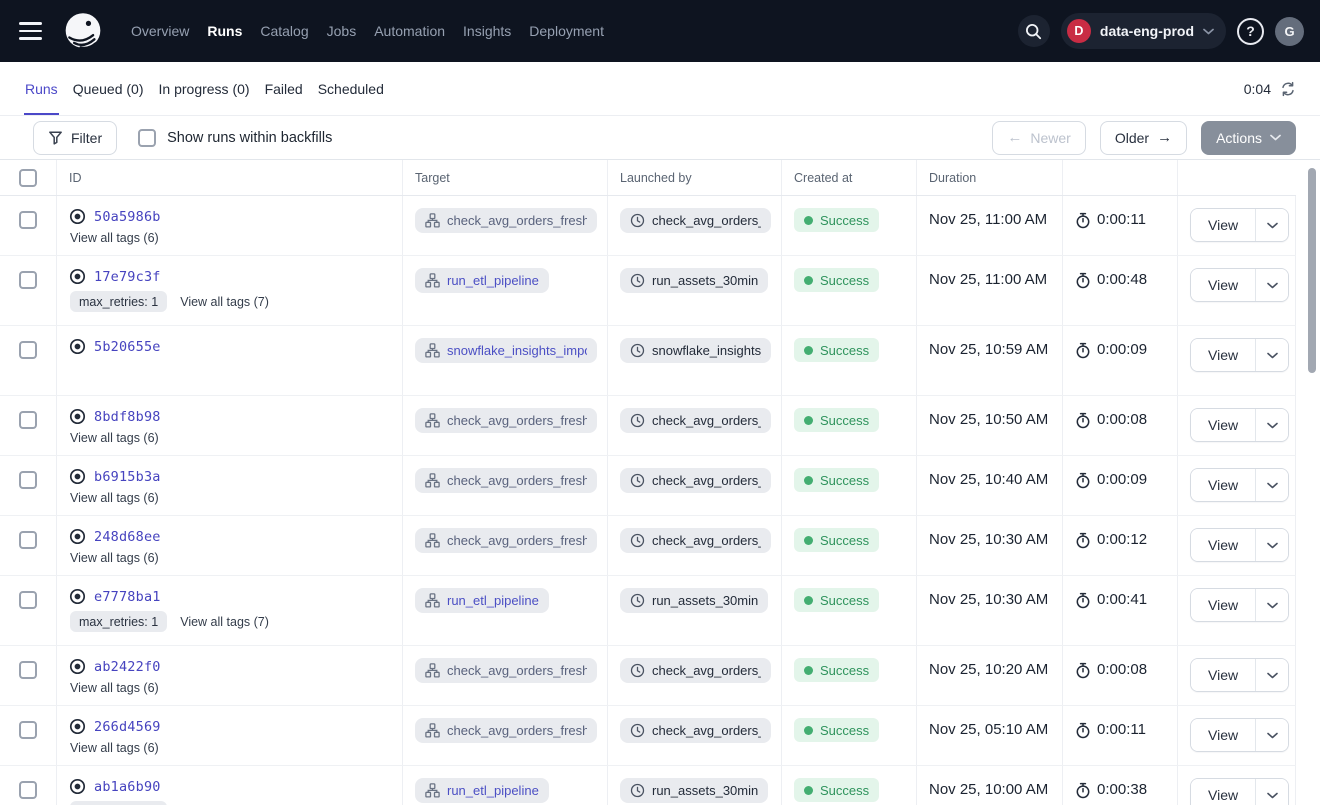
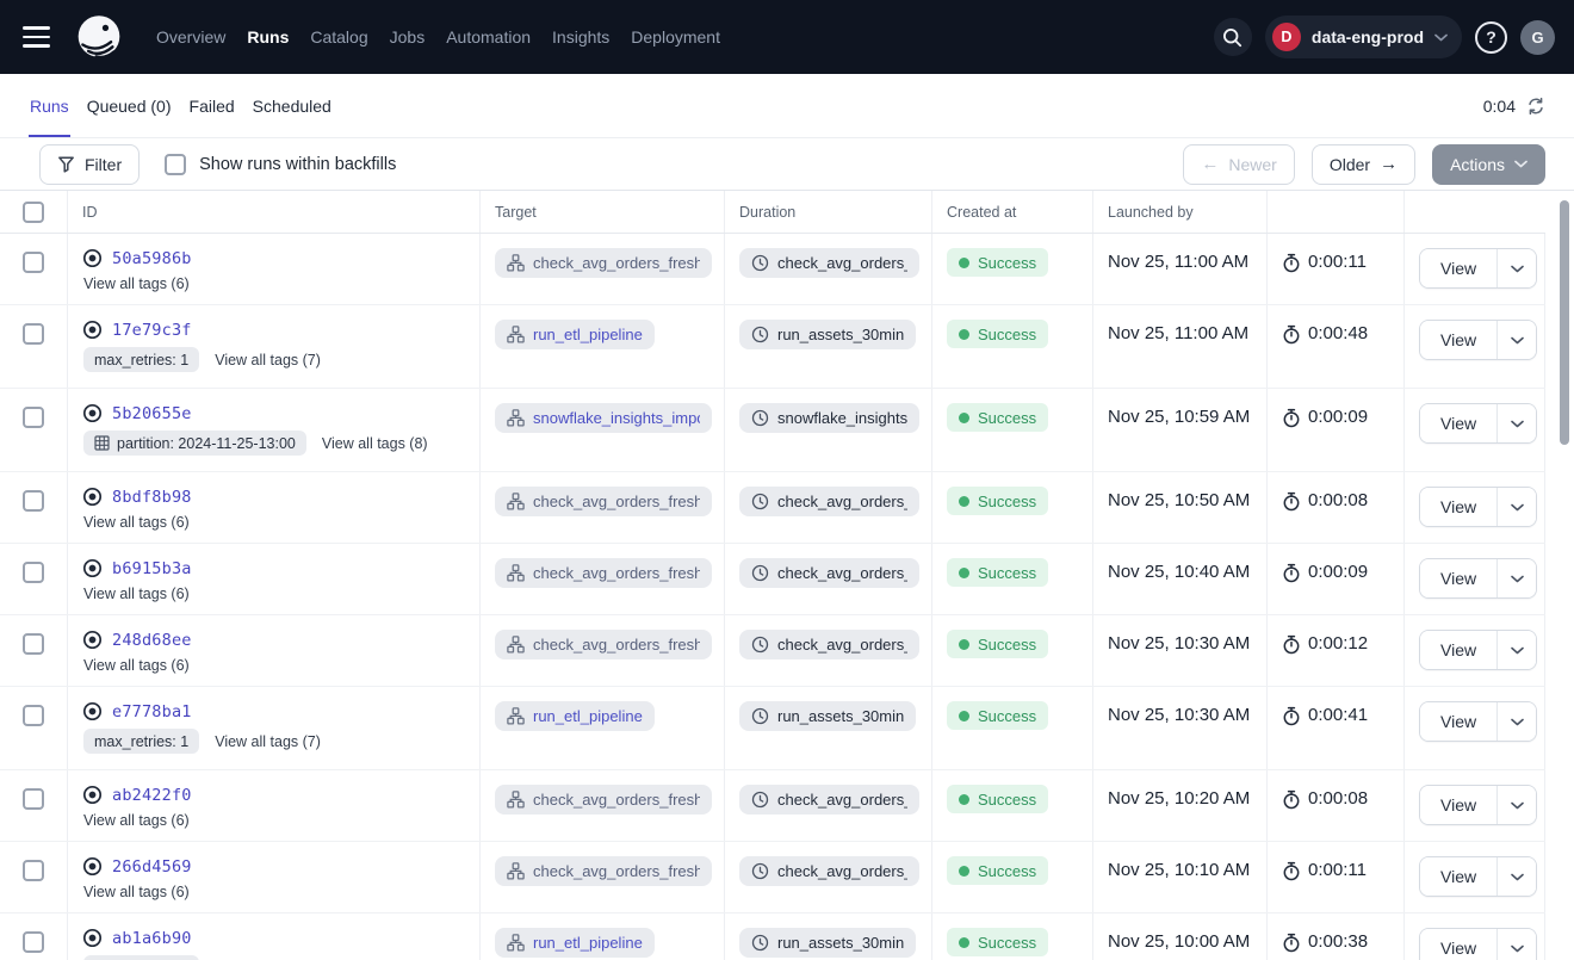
  Overview
  Runs
  Catalog
  Jobs
  Automation
  Insights
  Deployment
  D
  data-eng-prod
  ?
  G
  Runs
  Queued (0)
- In progress (0)
  Failed
  Scheduled
  0:04
  Filter
  Show runs within backfills
  ←
  Newer
  Older
  →
  Actions
  ID
  Target
- Launched by
+ Duration
  Created at
- Duration
+ Launched by
  50a5986b
  View all tags (6)
  check_avg_orders_fresh
  check_avg_orders
  Success
  Nov 25, 11:00 AM
  0:00:11
  View
  17e79c3f
  max_retries: 1
  View all tags (7)
  run_etl_pipeline
  run_assets_30min
  Success
  Nov 25, 11:00 AM
  0:00:48
  View
  5b20655e
+ partition: 2024-11-25-13:00
+ View all tags (8)
  snowflake_insights_imp
  snowflake_insights
  Success
  Nov 25, 10:59 AM
  0:00:09
  View
  8bdf8b98
  View all tags (6)
  check_avg_orders_fresh
  check_avg_orders
  Success
  Nov 25, 10:50 AM
  0:00:08
  View
  b6915b3a
  View all tags (6)
  check_avg_orders_fresh
  check_avg_orders
  Success
  Nov 25, 10:40 AM
  0:00:09
  View
  248d68ee
  View all tags (6)
  check_avg_orders_fresh
  check_avg_orders
  Success
  Nov 25, 10:30 AM
  0:00:12
  View
  e7778ba1
  max_retries: 1
  View all tags (7)
  run_etl_pipeline
  run_assets_30min
  Success
  Nov 25, 10:30 AM
  0:00:41
  View
  ab2422f0
  View all tags (6)
  check_avg_orders_fresh
  check_avg_orders
  Success
  Nov 25, 10:20 AM
  0:00:08
  View
  266d4569
  View all tags (6)
  check_avg_orders_fresh
  check_avg_orders
  Success
- Nov 25, 05:10 AM
+ Nov 25, 10:10 AM
  0:00:11
  View
  ab1a6b90
  run_etl_pipeline
  run_assets_30min
  Success
  Nov 25, 10:00 AM
  0:00:38
  View
